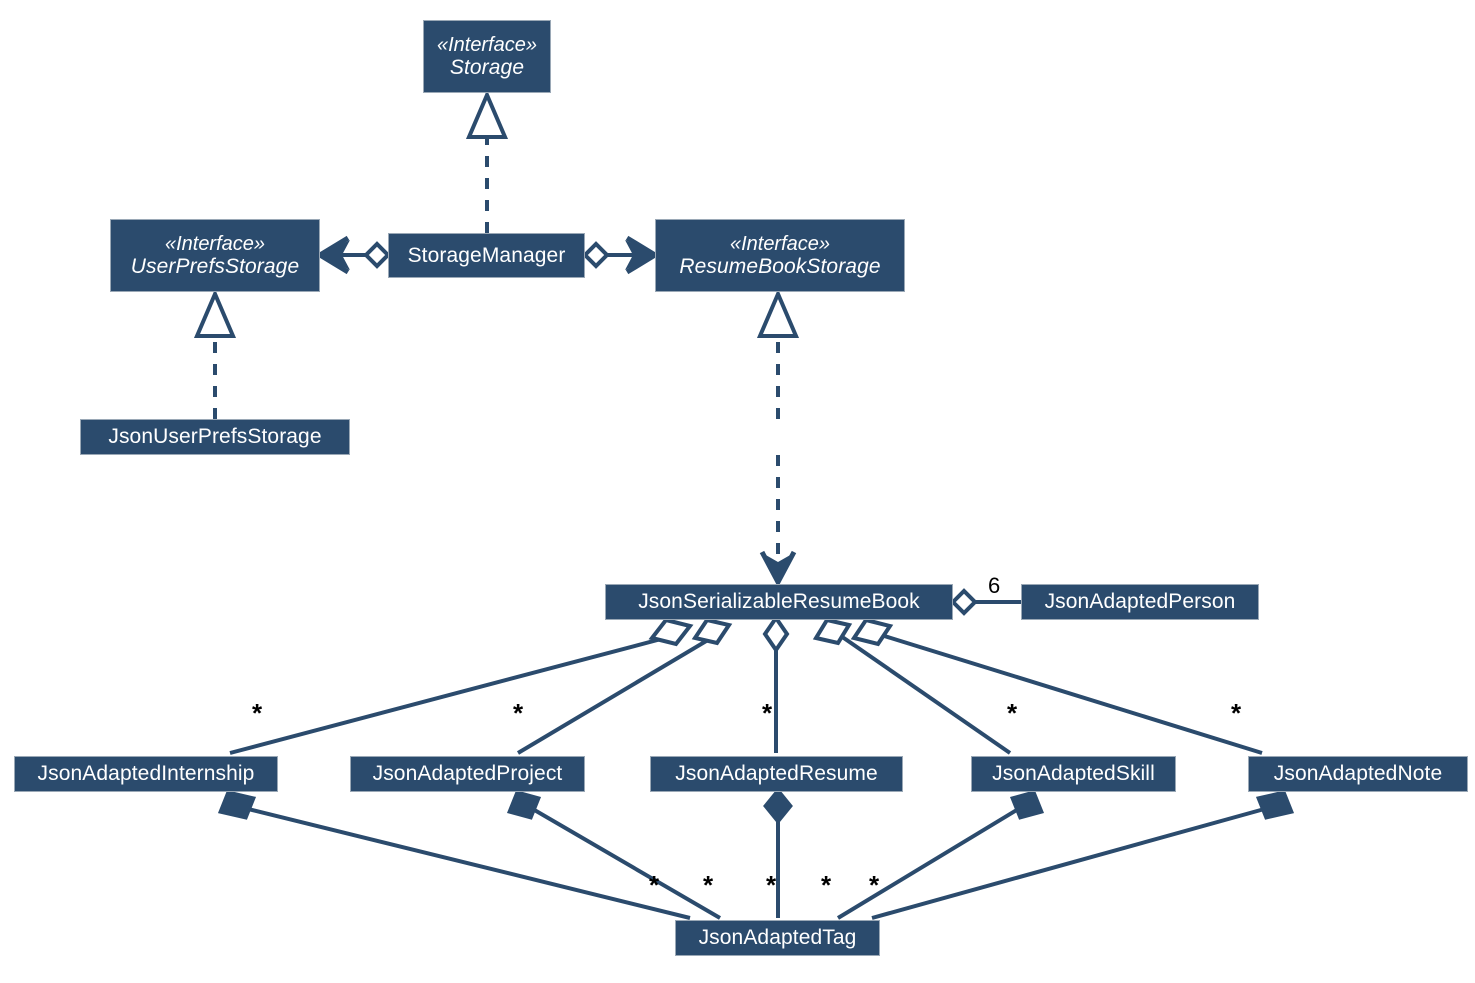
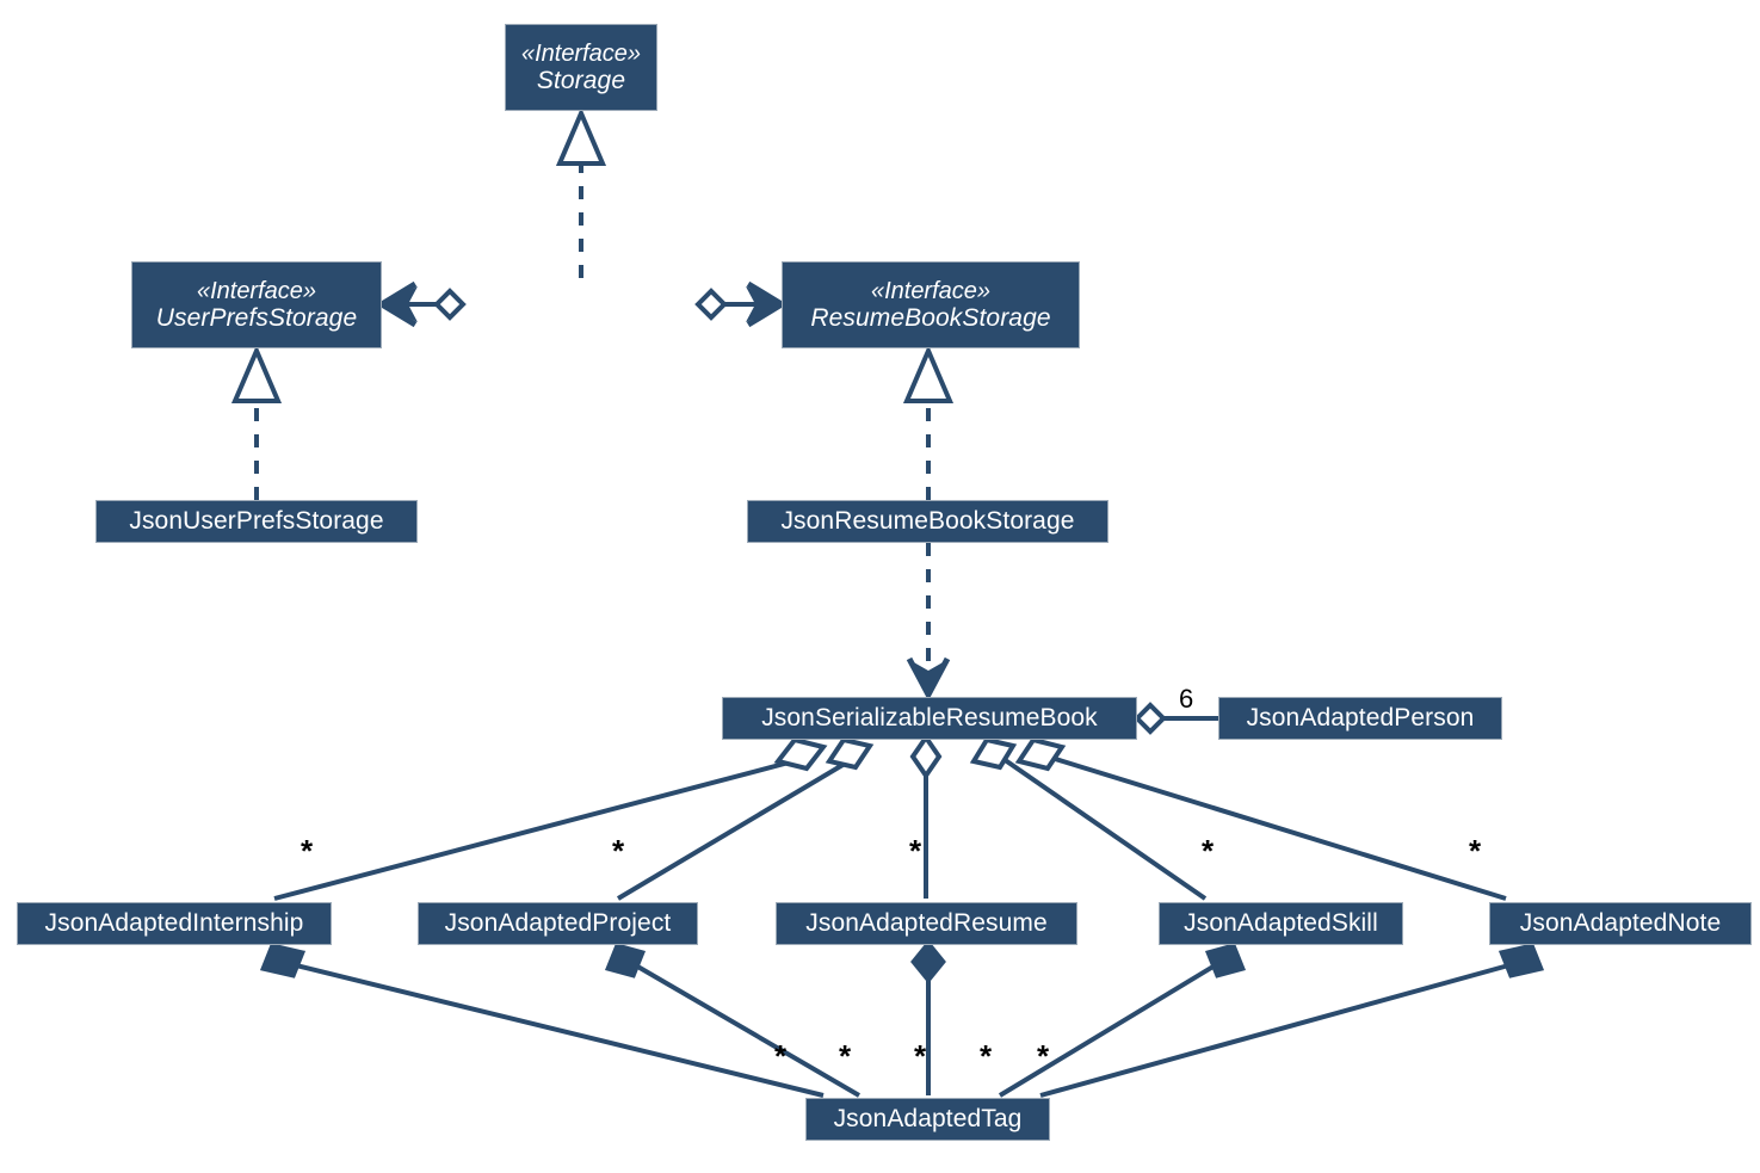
  «Interface»
  Storage
  «Interface»
  UserPrefsStorage
- StorageManager
  «Interface»
  ResumeBookStorage
  JsonUserPrefsStorage
+ JsonResumeBookStorage
  JsonSerializableResumeBook
  JsonAdaptedPerson
  JsonAdaptedInternship
  JsonAdaptedProject
  JsonAdaptedResume
  JsonAdaptedSkill
  JsonAdaptedNote
  JsonAdaptedTag
  6
  *
  *
  *
  *
  *
  *
  *
  *
  *
  *
